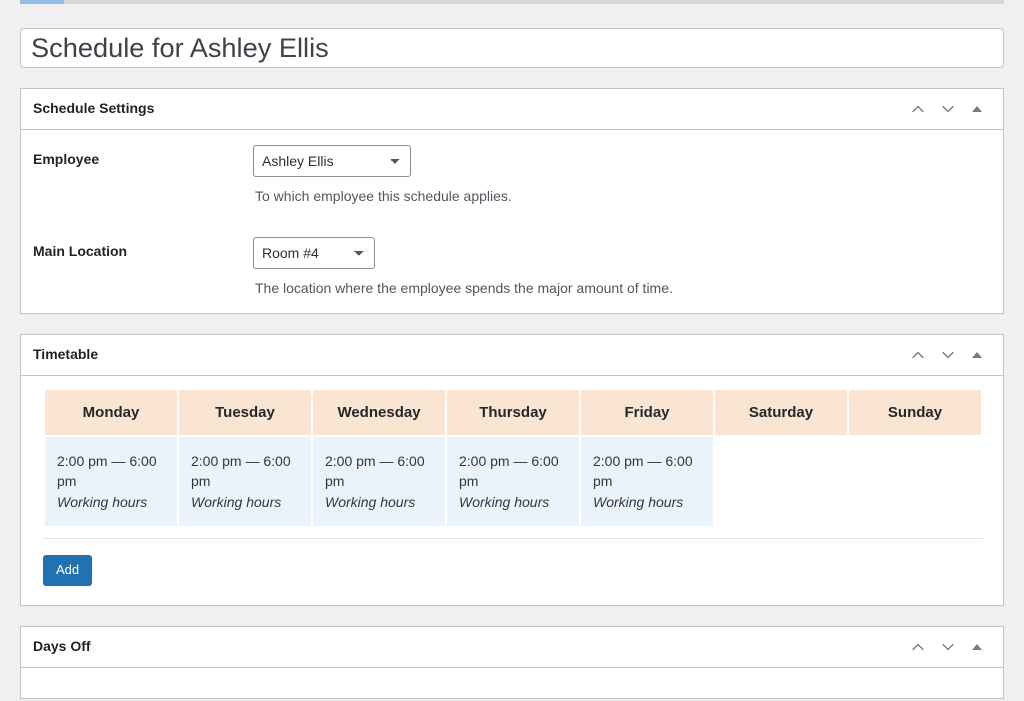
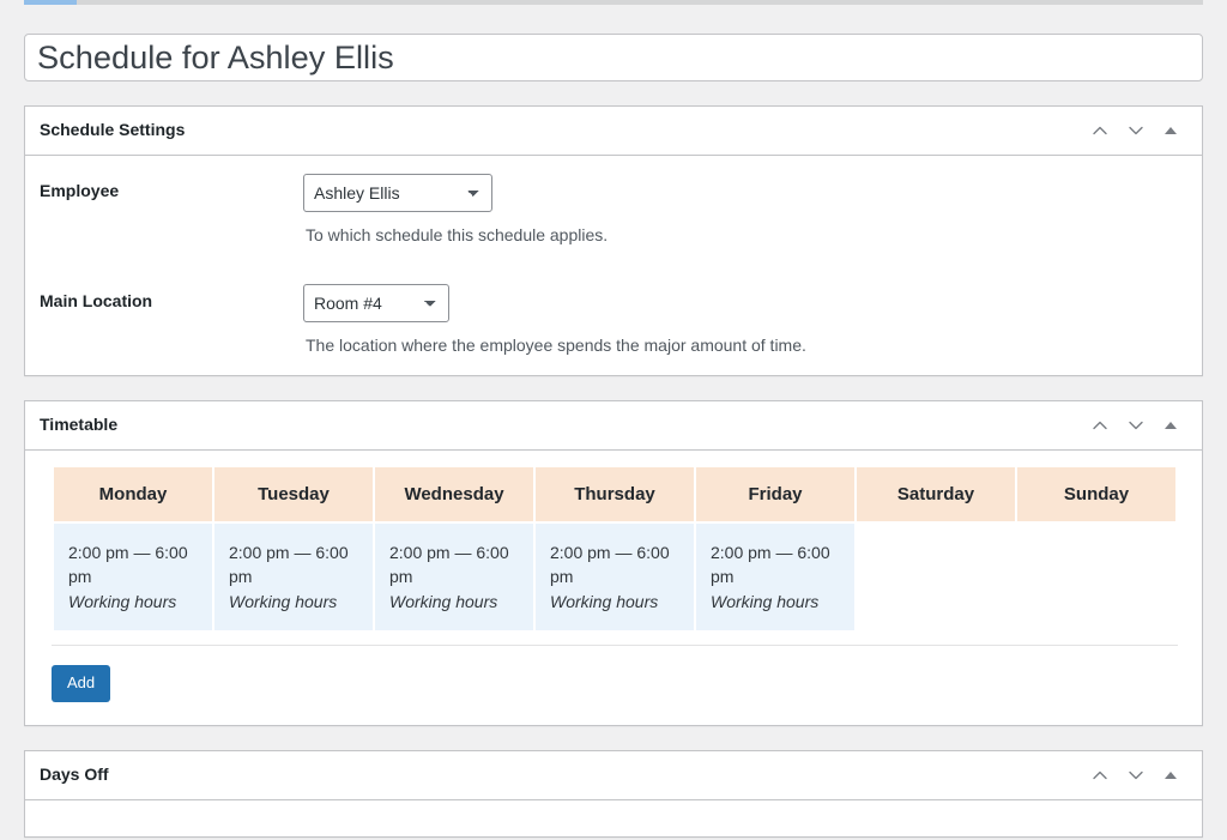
  Schedule for Ashley Ellis
  Schedule Settings
- Employee	Ashley Ellis To which employee this schedule applies.
+ Employee	Ashley Ellis To which schedule this schedule applies.
  Main Location	Room #4 The location where the employee spends the major amount of time.
  Timetable
  Monday	Tuesday	Wednesday	Thursday	Friday	Saturday	Sunday
  2:00 pm — 6:00 pm Working hours	2:00 pm — 6:00 pm Working hours	2:00 pm — 6:00 pm Working hours	2:00 pm — 6:00 pm Working hours	2:00 pm — 6:00 pm Working hours
  Add
  Days Off
